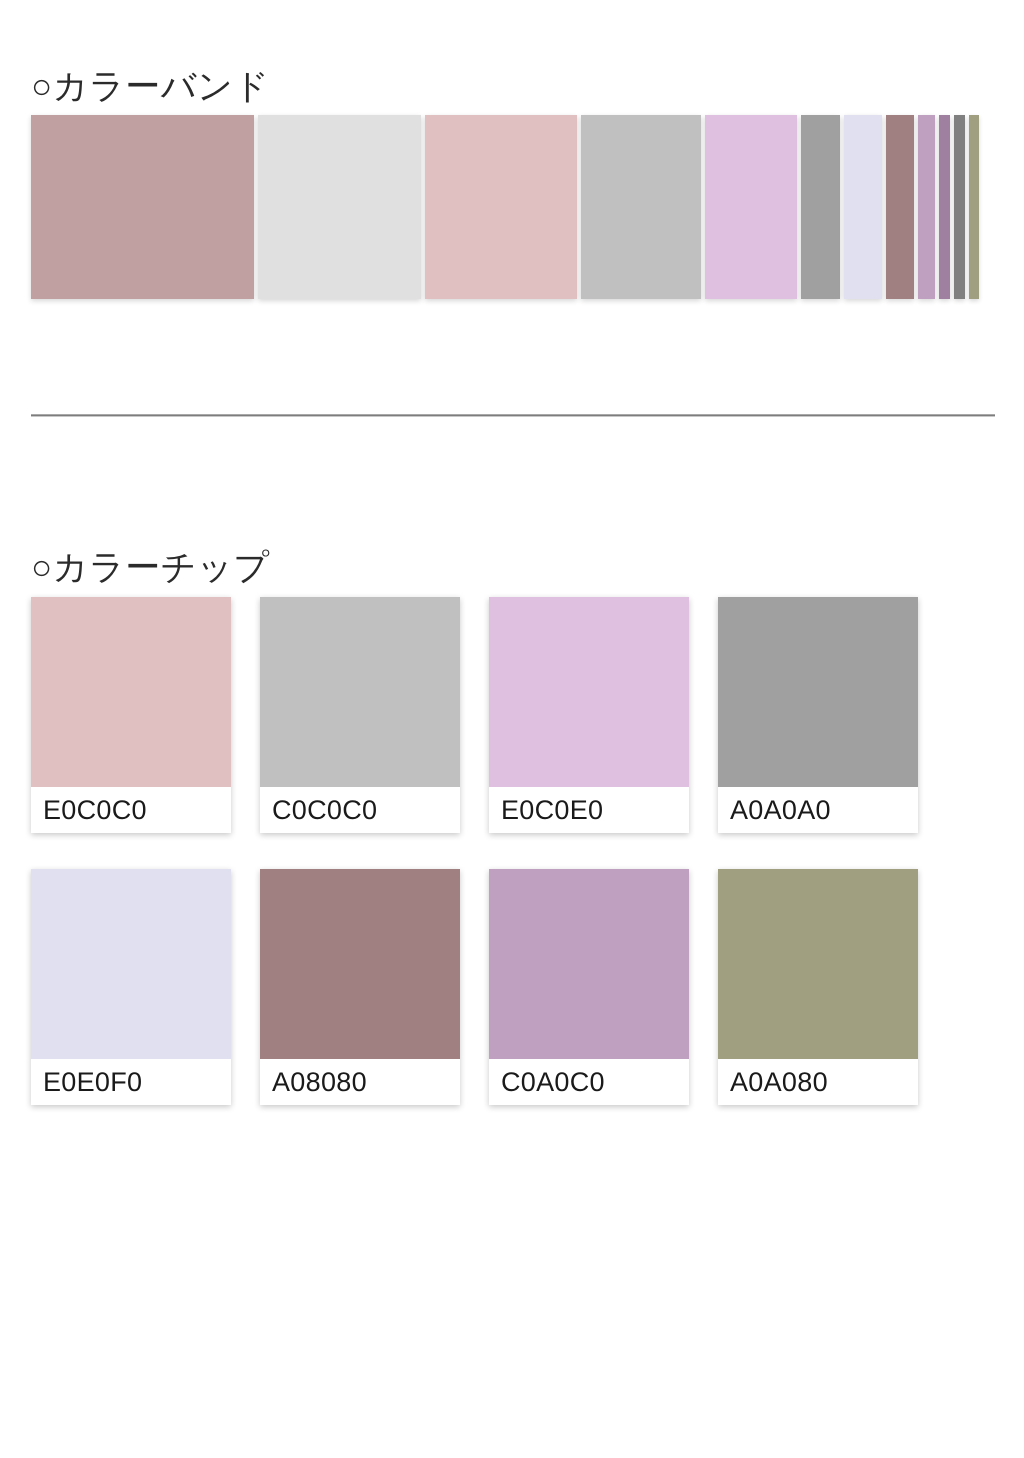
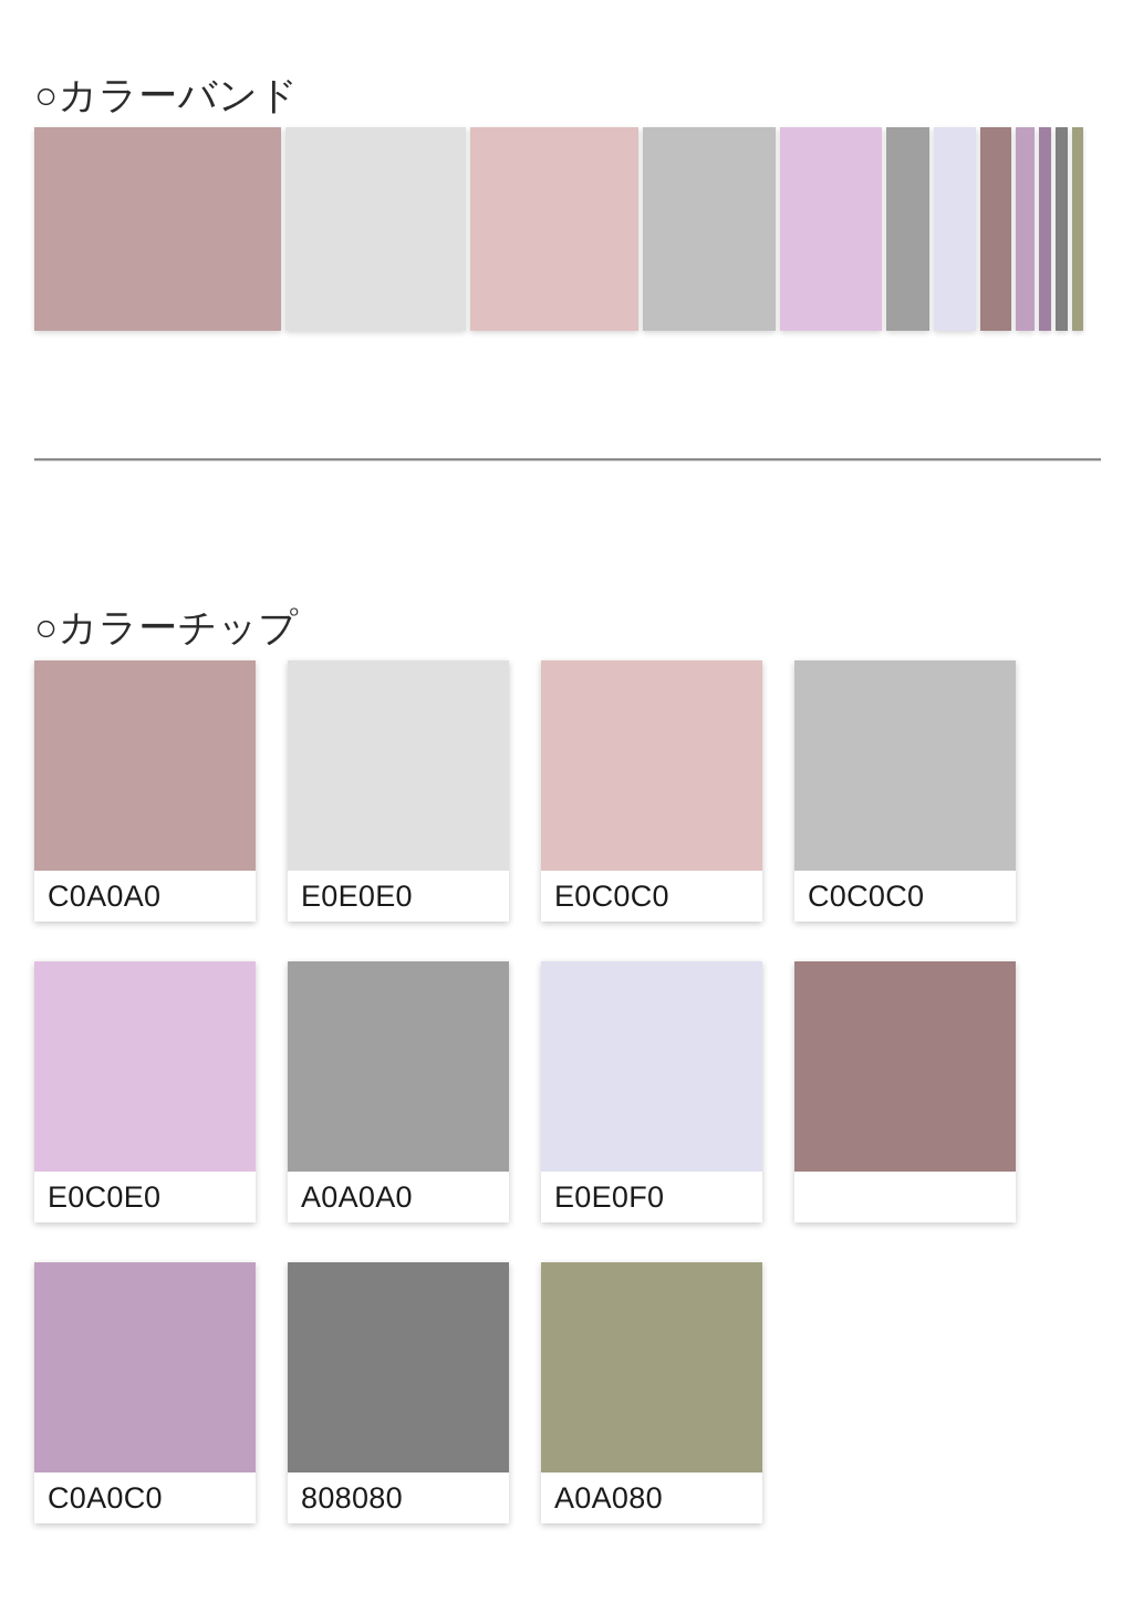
  ○カラーバンド
  ○カラーチップ
+ C0A0A0
+ E0E0E0
  E0C0C0
  C0C0C0
  E0C0E0
  A0A0A0
  E0E0F0
- A08080
  C0A0C0
+ 808080
  A0A080
